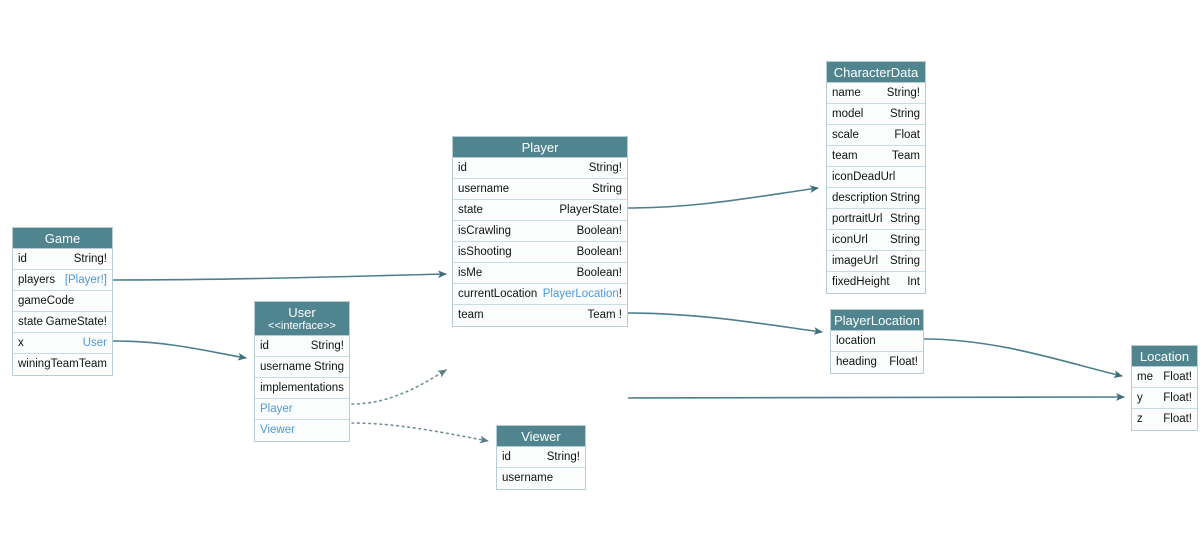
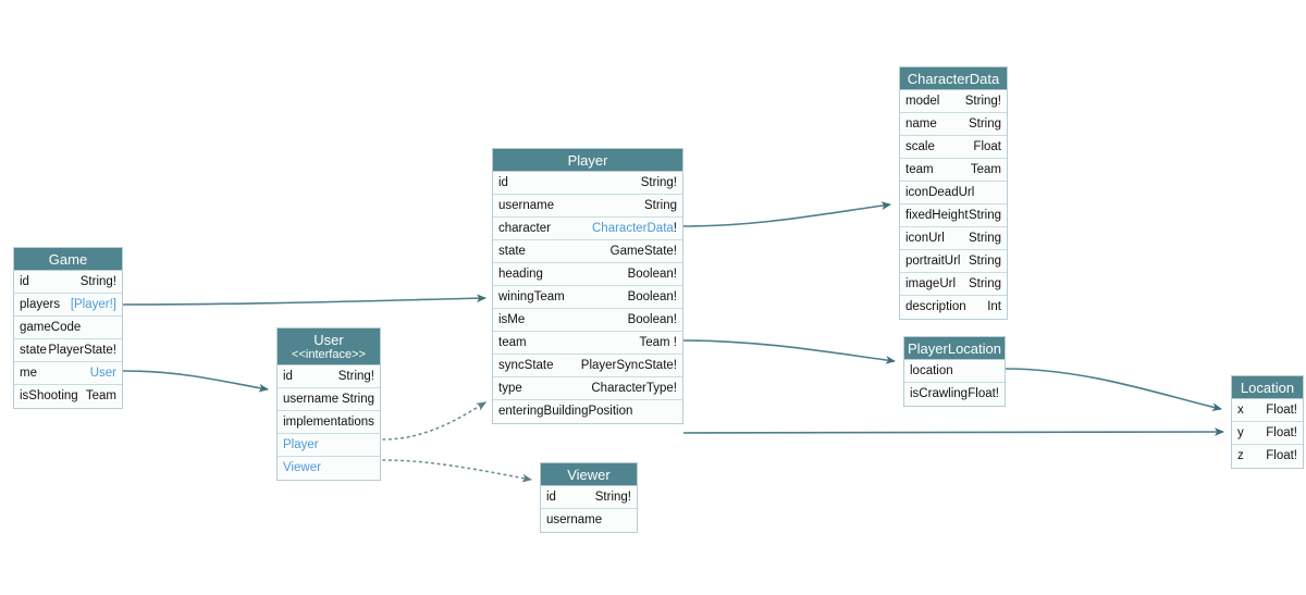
  Game
  id
  String!
  players
  [Player!]
  gameCode
  state
- GameState!
+ PlayerState!
- x
+ me
  User
- winingTeam
+ isShooting
  Team
  User
  <<interface>>
  id
  String!
  username
  String
  implementations
  Player
  Viewer
  Player
  id
  String!
  username
  String
+ character
+ CharacterData!
  state
- PlayerState!
+ GameState!
- isCrawling
+ heading
  Boolean!
- isShooting
+ winingTeam
  Boolean!
  isMe
  Boolean!
- currentLocation
- PlayerLocation!
  team
  Team !
+ syncState
+ PlayerSyncState!
+ type
+ CharacterType!
+ enteringBuildingPosition
  CharacterData
- name
+ model
  String!
- model
+ name
  String
  scale
  Float
  team
  Team
  iconDeadUrl
- description
+ fixedHeight
  String
- portraitUrl
+ iconUrl
  String
- iconUrl
+ portraitUrl
  String
  imageUrl
  String
- fixedHeight
+ description
  Int
  PlayerLocation
  location
- heading
+ isCrawling
  Float!
  Location
- me
+ x
  Float!
  y
  Float!
  z
  Float!
  Viewer
  id
  String!
  username
